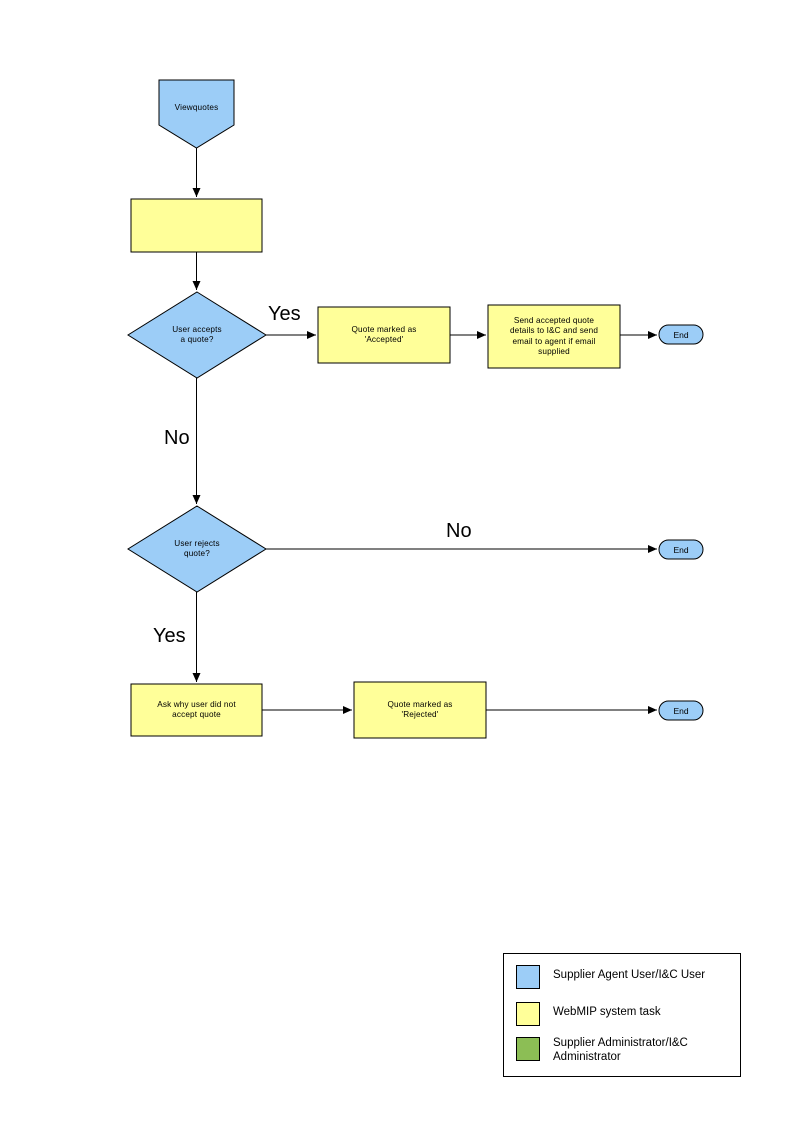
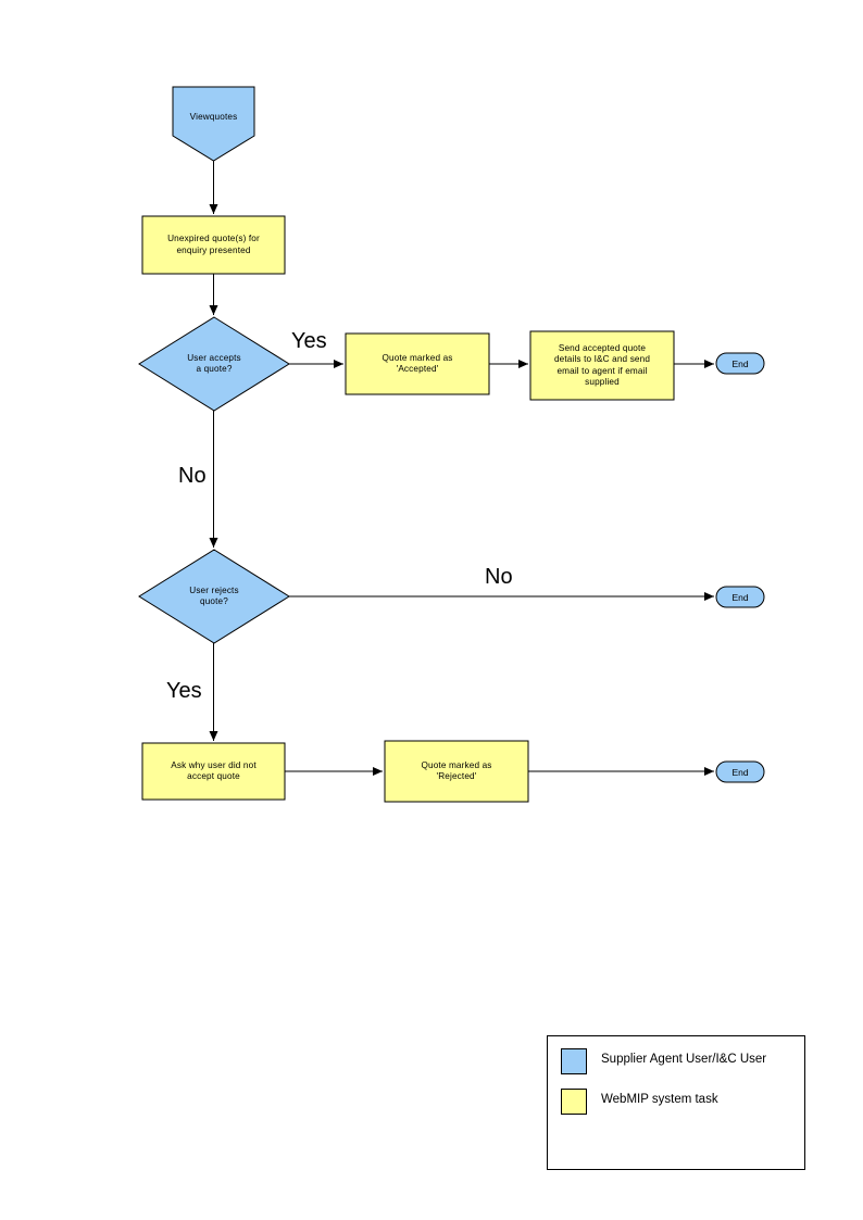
  Viewquotes
+ Unexpired quote(s) for
+ enquiry presented
  User accepts
  a quote?
  Quote marked as
  'Accepted'
  Send accepted quote
  details to I&C and send
  email to agent if email
  supplied
  End
  User rejects
  quote?
  End
  Ask why user did not
  accept quote
  Quote marked as
  'Rejected'
  End
  Yes
  No
  No
  Yes
  Supplier Agent User/I&C User
  WebMIP system task
- Supplier Administrator/I&C
- Administrator
